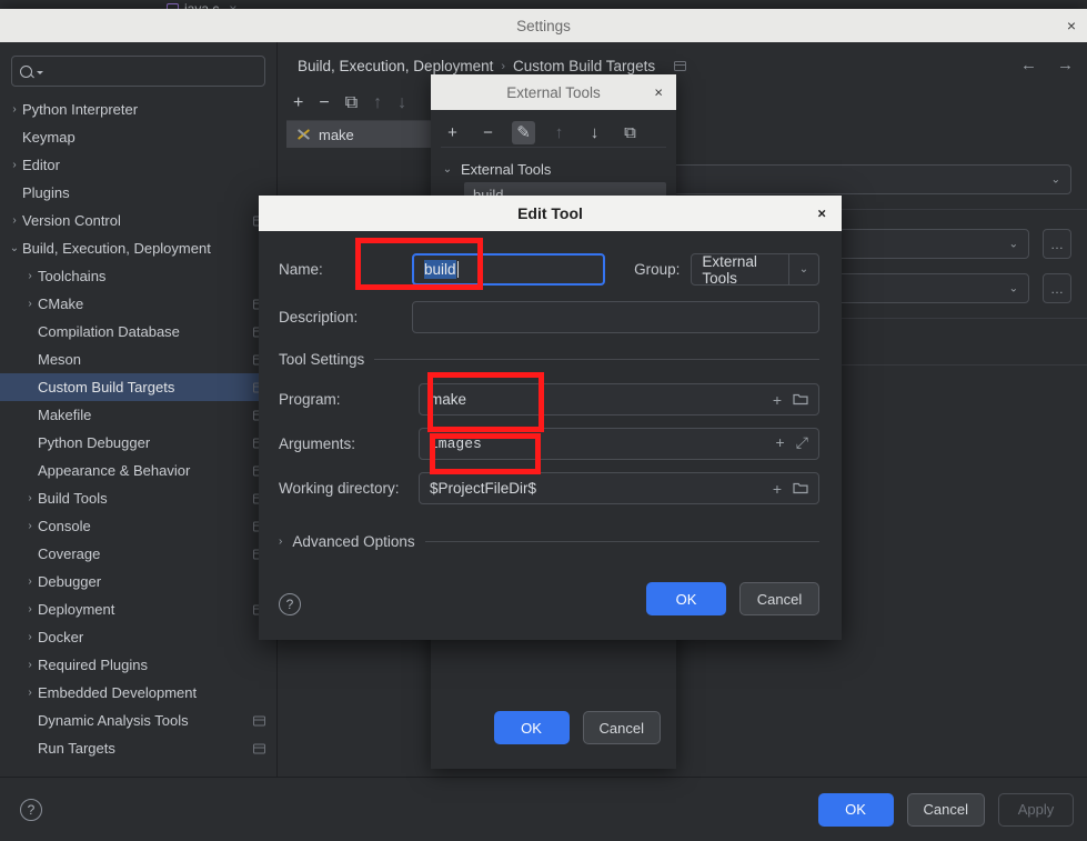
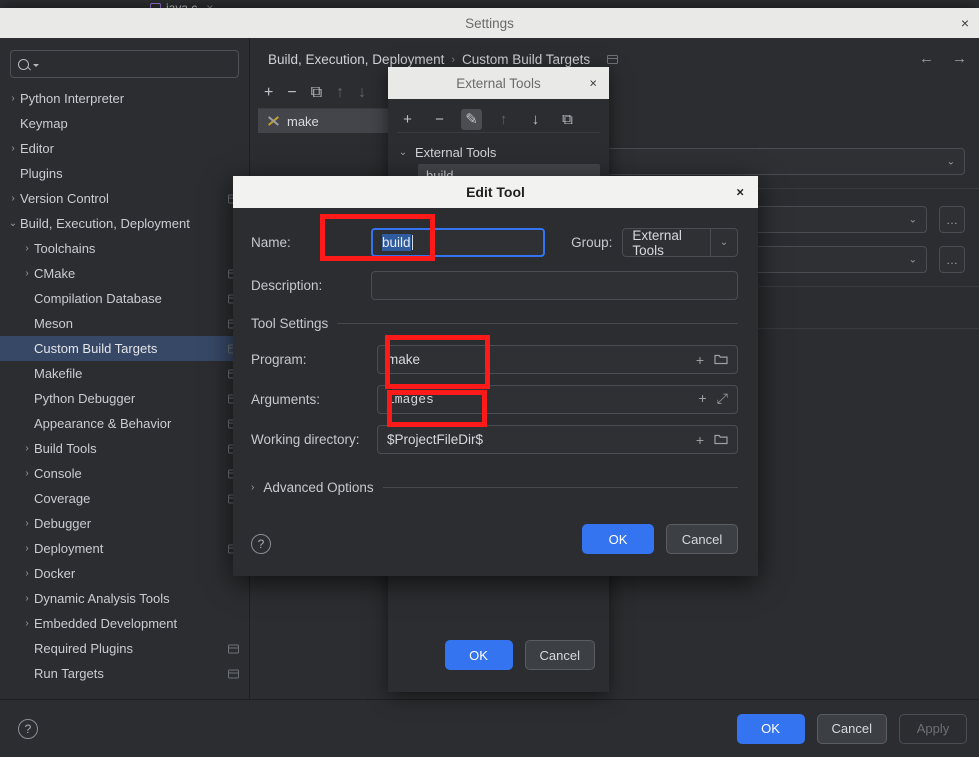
  Settings
  ×
  ›
  Python Interpreter
  Keymap
  ›
  Editor
  Plugins
  ›
  Version Control
  ⌄
  Build, Execution, Deployment
  ›
  Toolchains
  ›
  CMake
  Compilation Database
  Meson
  Custom Build Targets
  Makefile
  Python Debugger
  Appearance & Behavior
  ›
  Build Tools
  ›
  Console
  Coverage
  ›
  Debugger
  ›
  Deployment
  ›
  Docker
  ›
- Required Plugins
+ Dynamic Analysis Tools
  ›
  Embedded Development
- Dynamic Analysis Tools
+ Required Plugins
  Run Targets
  Build, Execution, Deployment
  ›
  Custom Build Targets
  ←
  →
  +
  −
  ⧉
  ↑
  ↓
  make
  ⌄
  ⌄
  …
  ⌄
  …
  ?
  OK
  Cancel
  Apply
  External Tools
  ×
  +
  −
  ✎
  ↑
  ↓
  ⧉
  ⌄
  External Tools
  build
  OK
  Cancel
  Edit Tool
  ×
  Name:
  build
  Group:
  External Tools
  ⌄
  Description:
  Tool Settings
  Program:
  make
  +
  Arguments:
  images
  +
  ⤢
  Working directory:
  $ProjectFileDir$
  +
  ›
  Advanced Options
  ?
  OK
  Cancel
